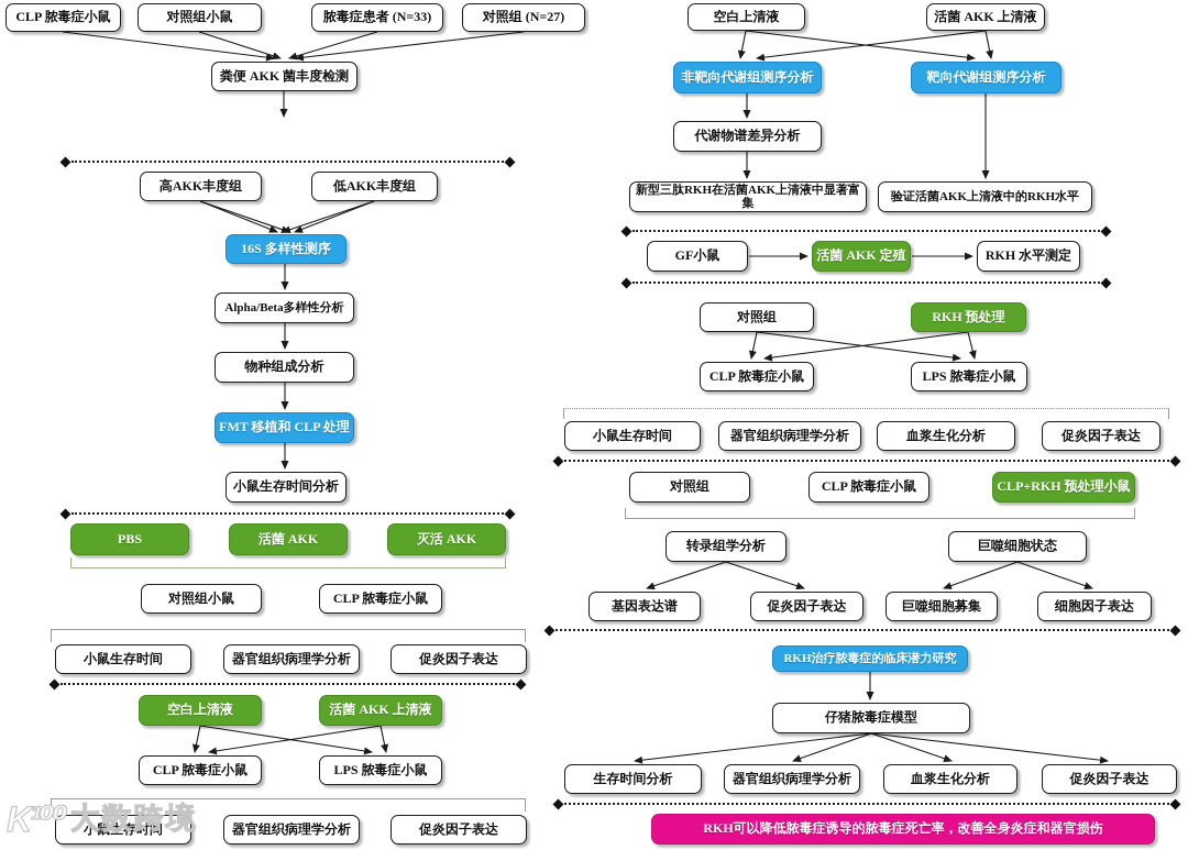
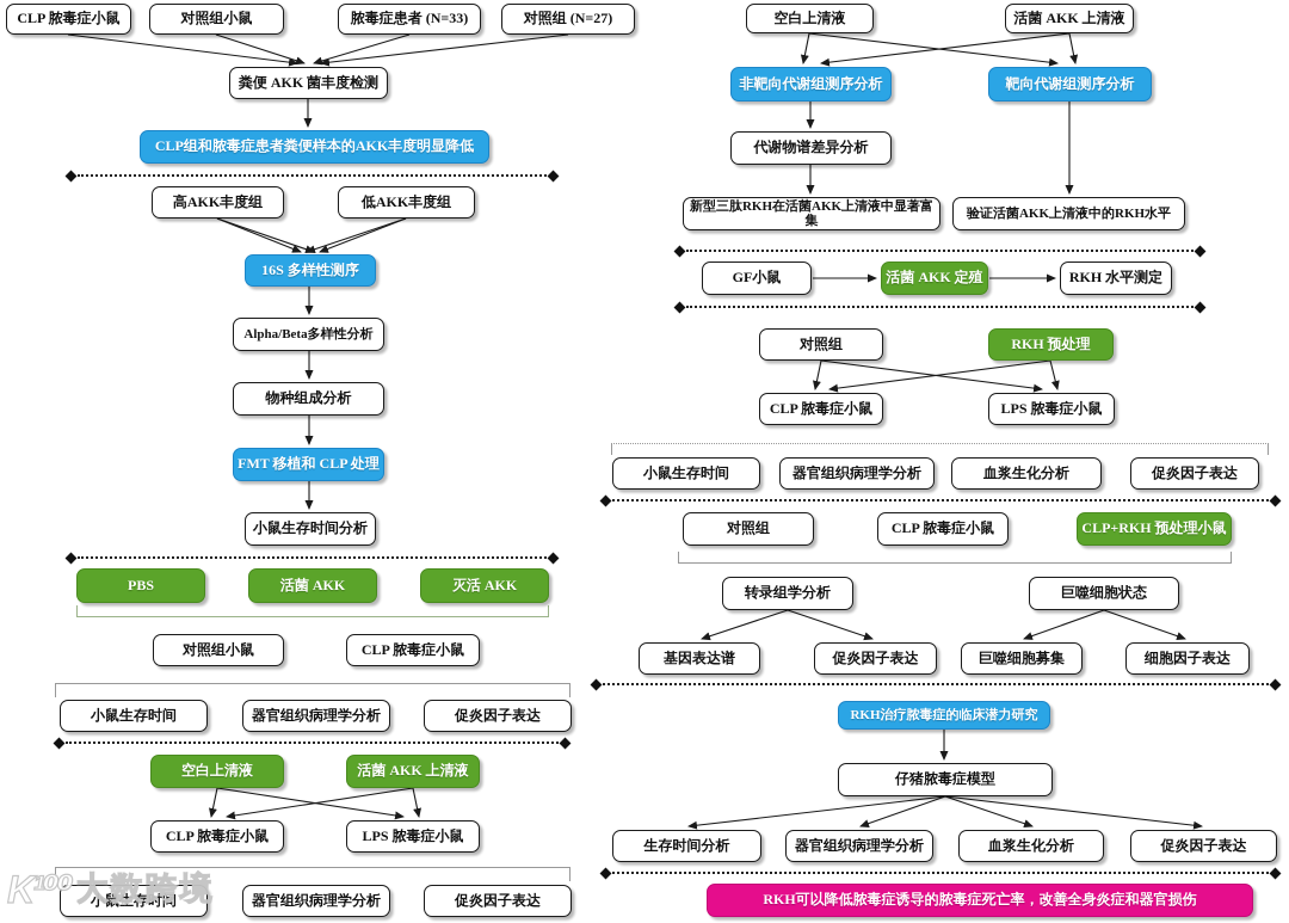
  CLP 脓毒症小鼠
  对照组小鼠
  脓毒症患者 (N=33)
  对照组 (N=27)
  粪便 AKK 菌丰度检测
+ CLP组和脓毒症患者粪便样本的AKK丰度明显降低
  高AKK丰度组
  低AKK丰度组
  16S 多样性测序
  Alpha/Beta多样性分析
  物种组成分析
  FMT 移植和 CLP 处理
  小鼠生存时间分析
  PBS
  活菌 AKK
  灭活 AKK
  对照组小鼠
  CLP 脓毒症小鼠
  小鼠生存时间
  器官组织病理学分析
  促炎因子表达
  空白上清液
  活菌 AKK 上清液
  CLP 脓毒症小鼠
  LPS 脓毒症小鼠
  小鼠生存时间
  器官组织病理学分析
  促炎因子表达
  空白上清液
  活菌 AKK 上清液
  非靶向代谢组测序分析
  靶向代谢组测序分析
  代谢物谱差异分析
  新型三肽RKH在活菌AKK上清液中显著富集
  验证活菌AKK上清液中的RKH水平
  GF小鼠
  活菌 AKK 定殖
  RKH 水平测定
  对照组
  RKH 预处理
  CLP 脓毒症小鼠
  LPS 脓毒症小鼠
  小鼠生存时间
  器官组织病理学分析
  血浆生化分析
  促炎因子表达
  对照组
  CLP 脓毒症小鼠
  CLP+RKH 预处理小鼠
  转录组学分析
  巨噬细胞状态
  基因表达谱
  促炎因子表达
  巨噬细胞募集
  细胞因子表达
  RKH治疗脓毒症的临床潜力研究
  仔猪脓毒症模型
  生存时间分析
  器官组织病理学分析
  血浆生化分析
  促炎因子表达
  RKH可以降低脓毒症诱导的脓毒症死亡率，改善全身炎症和器官损伤
  K¹⁰⁰
  大数跨境
